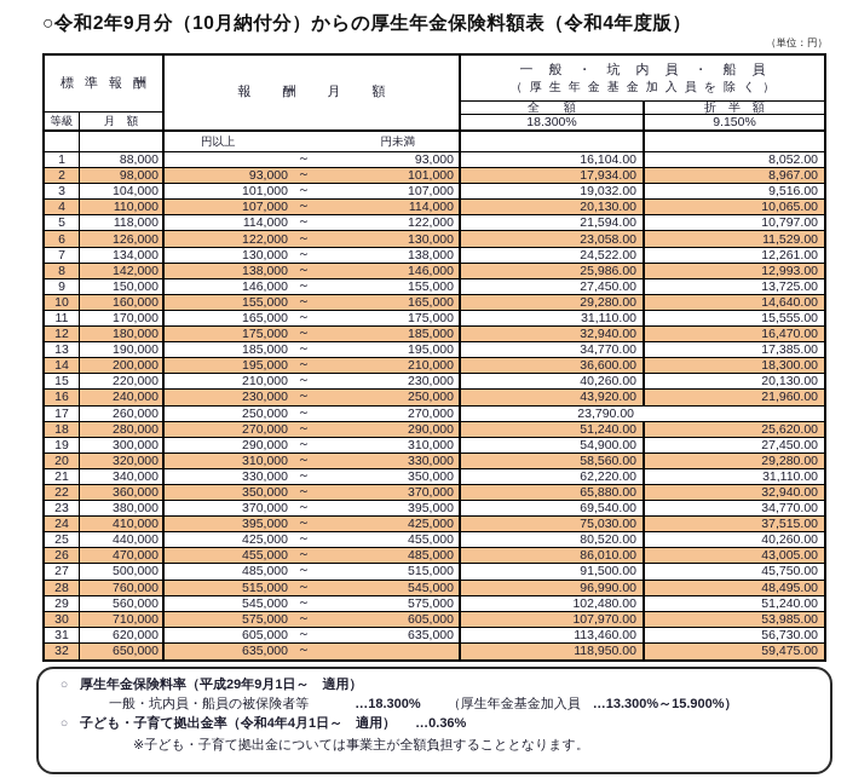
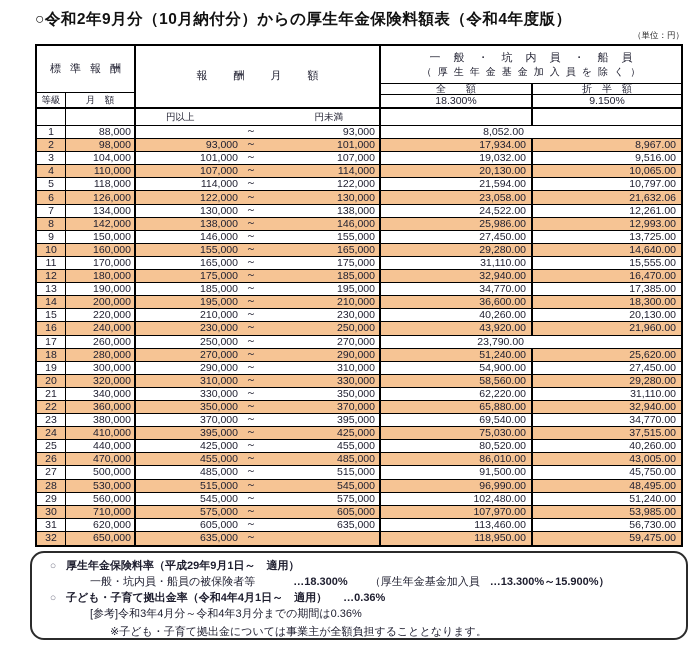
  ○令和2年9月分（10月納付分）からの厚生年金保険料額表（令和4年度版）
  （単位：円）
  標準報酬
  等級
  月 額
  報酬月額
  一般・坑内員・船員
  （厚生年金基金加入員を除く）
  全 額
  折 半 額
  18.300%
  9.150%
  円以上
  円未満
  1
  88,000
  ～
  93,000
- 16,104.00
  8,052.00
  2
  98,000
  93,000
  ～
  101,000
  17,934.00
  8,967.00
  3
  104,000
  101,000
  ～
  107,000
  19,032.00
  9,516.00
  4
  110,000
  107,000
  ～
  114,000
  20,130.00
  10,065.00
  5
  118,000
  114,000
  ～
  122,000
  21,594.00
  10,797.00
  6
  126,000
  122,000
  ～
  130,000
  23,058.00
- 11,529.00
+ 21,632.06
  7
  134,000
  130,000
  ～
  138,000
  24,522.00
  12,261.00
  8
  142,000
  138,000
  ～
  146,000
  25,986.00
  12,993.00
  9
  150,000
  146,000
  ～
  155,000
  27,450.00
  13,725.00
  10
  160,000
  155,000
  ～
  165,000
  29,280.00
  14,640.00
  11
  170,000
  165,000
  ～
  175,000
  31,110.00
  15,555.00
  12
  180,000
  175,000
  ～
  185,000
  32,940.00
  16,470.00
  13
  190,000
  185,000
  ～
  195,000
  34,770.00
  17,385.00
  14
  200,000
  195,000
  ～
  210,000
  36,600.00
  18,300.00
  15
  220,000
  210,000
  ～
  230,000
  40,260.00
  20,130.00
  16
  240,000
  230,000
  ～
  250,000
  43,920.00
  21,960.00
  17
  260,000
  250,000
  ～
  270,000
  23,790.00
  18
  280,000
  270,000
  ～
  290,000
  51,240.00
  25,620.00
  19
  300,000
  290,000
  ～
  310,000
  54,900.00
  27,450.00
  20
  320,000
  310,000
  ～
  330,000
  58,560.00
  29,280.00
  21
  340,000
  330,000
  ～
  350,000
  62,220.00
  31,110.00
  22
  360,000
  350,000
  ～
  370,000
  65,880.00
  32,940.00
  23
  380,000
  370,000
  ～
  395,000
  69,540.00
  34,770.00
  24
  410,000
  395,000
  ～
  425,000
  75,030.00
  37,515.00
  25
  440,000
  425,000
  ～
  455,000
  80,520.00
  40,260.00
  26
  470,000
  455,000
  ～
  485,000
  86,010.00
  43,005.00
  27
  500,000
  485,000
  ～
  515,000
  91,500.00
  45,750.00
  28
- 760,000
+ 530,000
  515,000
  ～
  545,000
  96,990.00
  48,495.00
  29
  560,000
  545,000
  ～
  575,000
  102,480.00
  51,240.00
  30
  710,000
  575,000
  ～
  605,000
  107,970.00
  53,985.00
  31
  620,000
  605,000
  ～
  635,000
  113,460.00
  56,730.00
  32
  650,000
  635,000
  ～
  118,950.00
  59,475.00
  ○ 厚生年金保険料率（平成29年9月1日～ 適用）
  一般・坑内員・船員の被保険者等 …18.300% （厚生年金基金加入員 …13.300%～15.900%）
  ○ 子ども・子育て拠出金率（令和4年4月1日～ 適用） …0.36%
+ [参考]令和3年4月分～令和4年3月分までの期間は0.36%
  ※子ども・子育て拠出金については事業主が全額負担することとなります。
